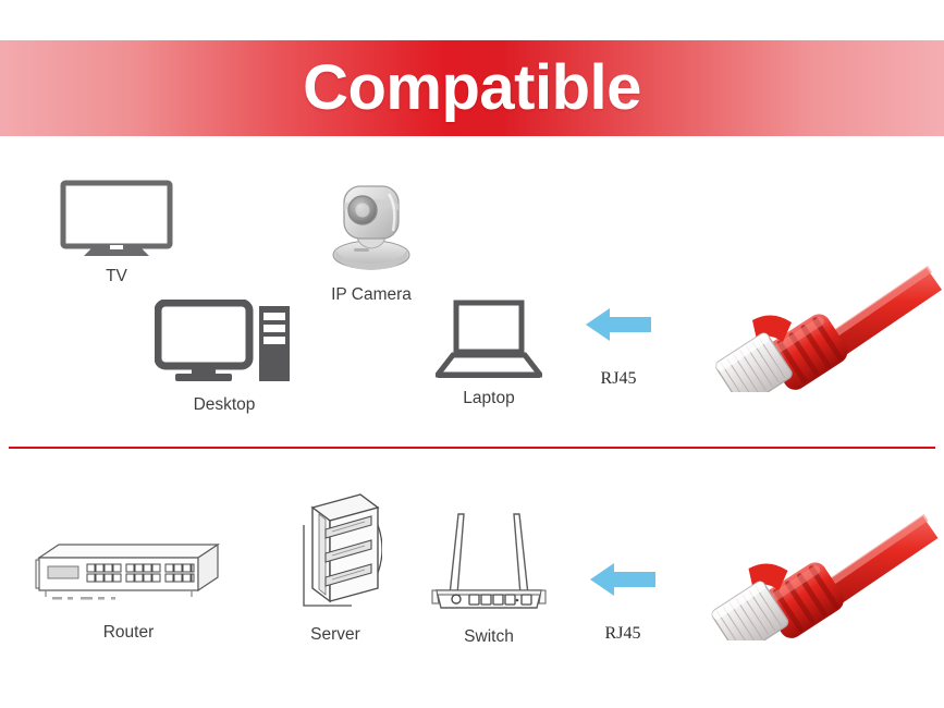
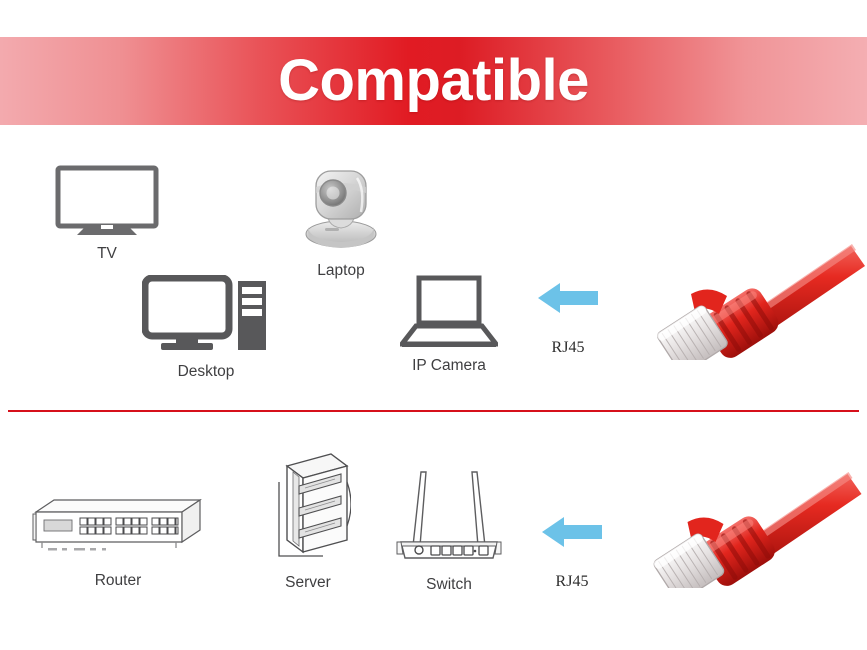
  Compatible
  TV
- IP Camera
+ Laptop
  Desktop
- Laptop
+ IP Camera
  RJ45
  Router
  Server
  Switch
  RJ45
